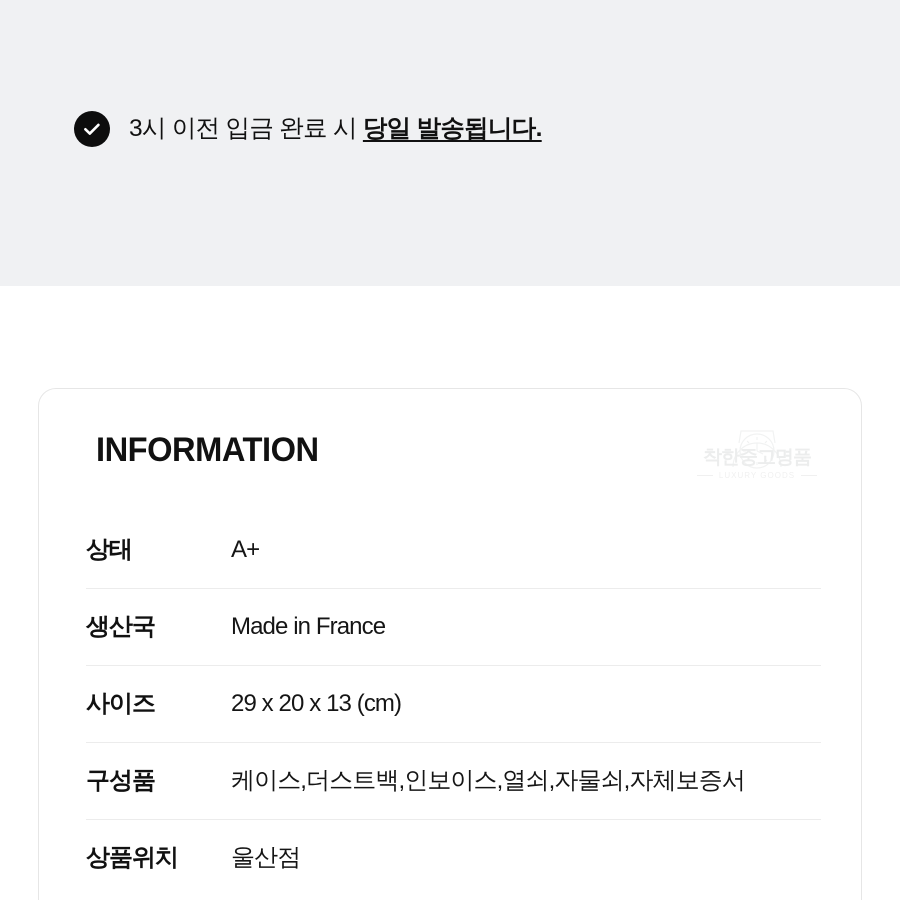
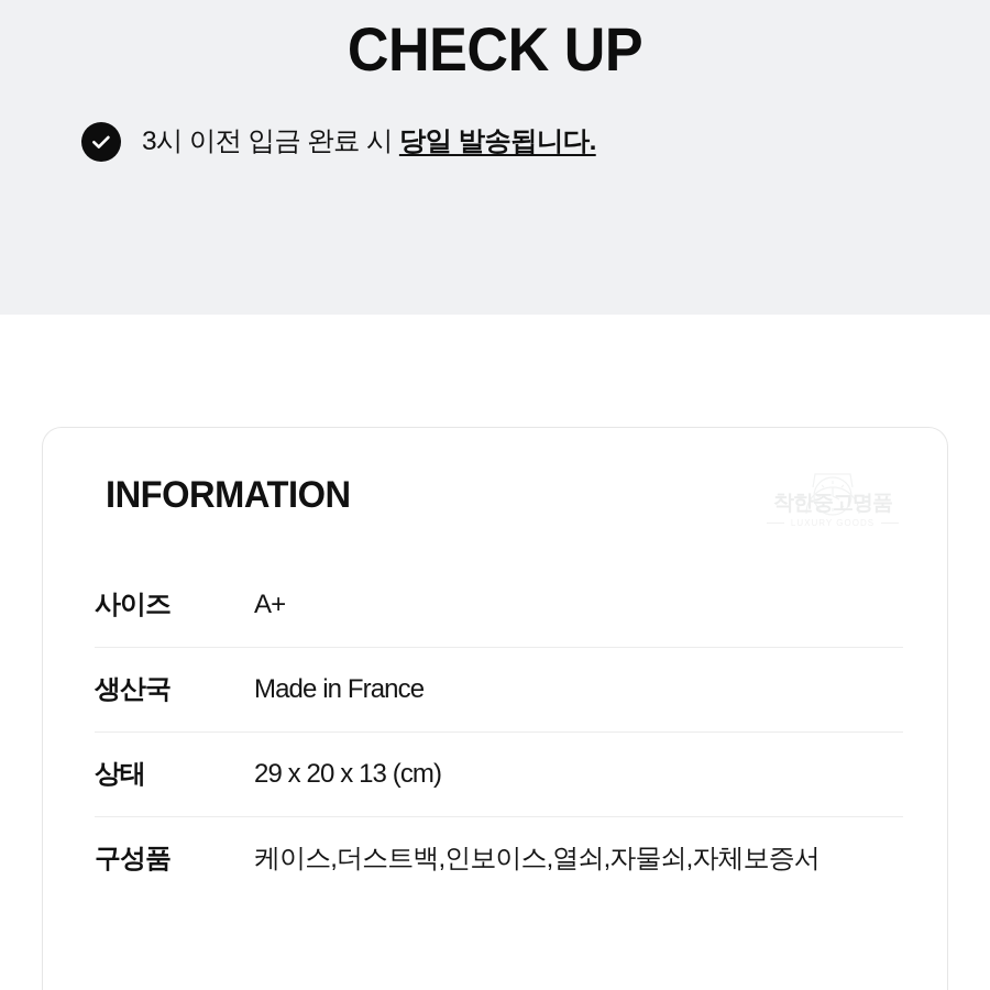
+ CHECK UP
  3시 이전 입금 완료 시 당일 발송됩니다.
  INFORMATION
- 상태
+ 사이즈
  A+
  생산국
  Made in France
- 사이즈
+ 상태
  29 x 20 x 13 (cm)
  구성품
  케이스,더스트백,인보이스,열쇠,자물쇠,자체보증서
- 상품위치
- 울산점
